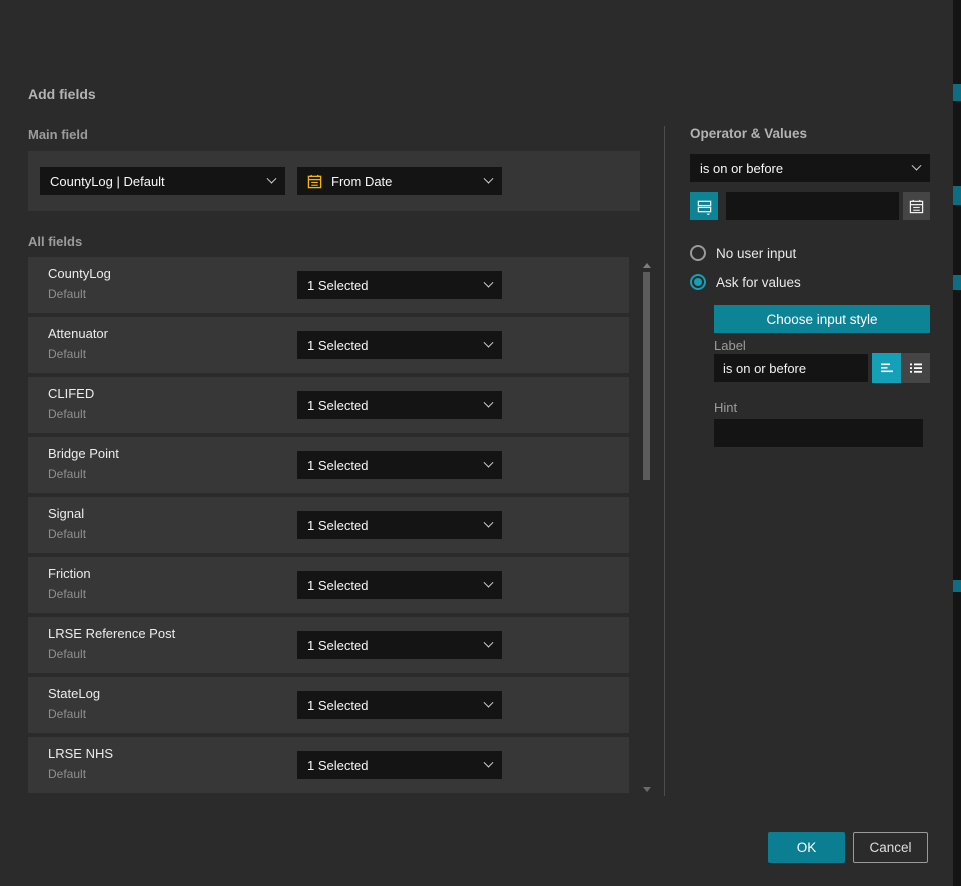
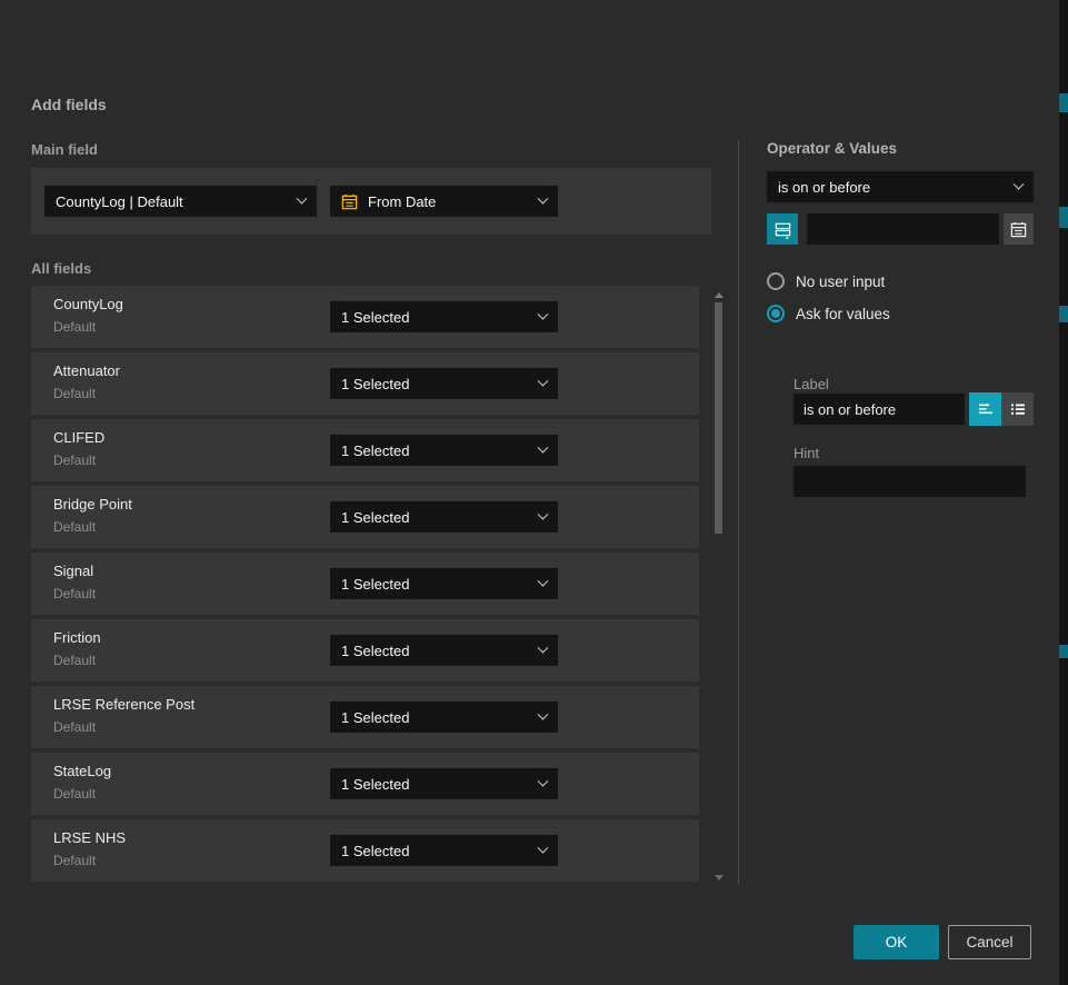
  Add fields
  Main field
  CountyLog | Default
  From Date
  All fields
  CountyLog
  Default
  1 Selected
  Attenuator
  Default
  1 Selected
  CLIFED
  Default
  1 Selected
  Bridge Point
  Default
  1 Selected
  Signal
  Default
  1 Selected
  Friction
  Default
  1 Selected
  LRSE Reference Post
  Default
  1 Selected
  StateLog
  Default
  1 Selected
  LRSE NHS
  Default
  1 Selected
  Operator & Values
  is on or before
  No user input
  Ask for values
- Choose input style
  Label
  is on or before
  Hint
  OK
  Cancel
